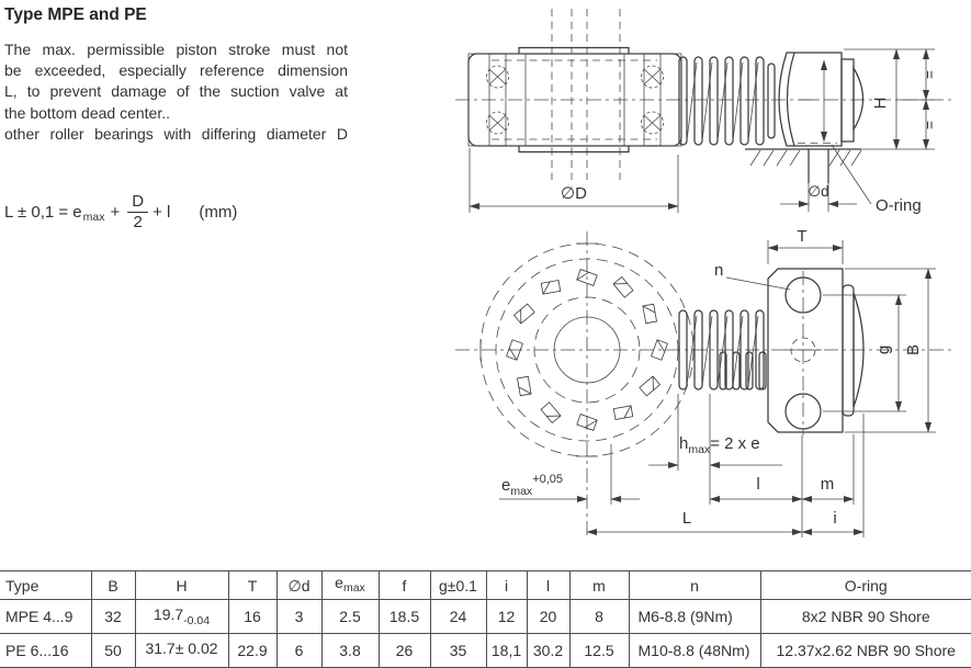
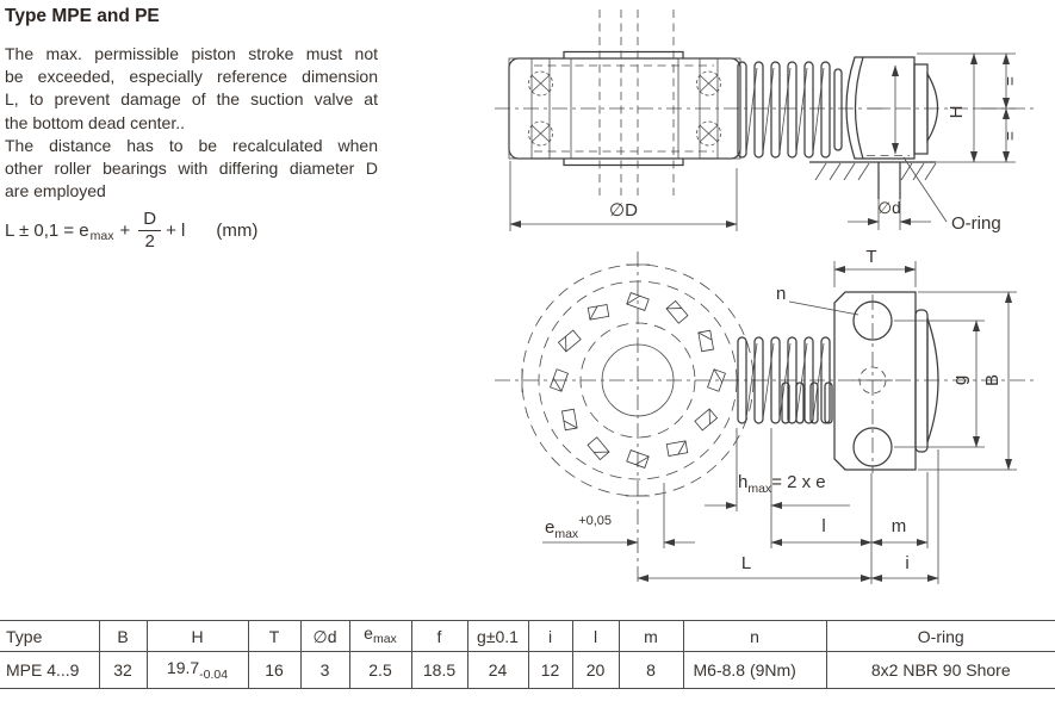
  Type MPE and PE
  The max. permissible piston stroke must not
  be exceeded, especially reference dimension
  L, to prevent damage of the suction valve at
  the bottom dead center..
+ The distance has to be recalculated when
  other roller bearings with differing diameter D
+ are employed
  L ± 0,1 = e
  max
  +
  D
  2
  + l
  (mm)
  ∅D
  ∅d
  O-ring
  T
  n
  hmax= 2 x e
  emax +0,05
  l
  m
  L
  i
  Type	B	H	T	∅d	emax	f	g±0.1	i	l	m	n	O-ring
  MPE 4...9	32	19.7-0.04	16	3	2.5	18.5	24	12	20	8	M6-8.8 (9Nm)	8x2 NBR 90 Shore
- PE 6...16	50	31.7± 0.02	22.9	6	3.8	26	35	18,1	30.2	12.5	M10-8.8 (48Nm)	12.37x2.62 NBR 90 Shore
